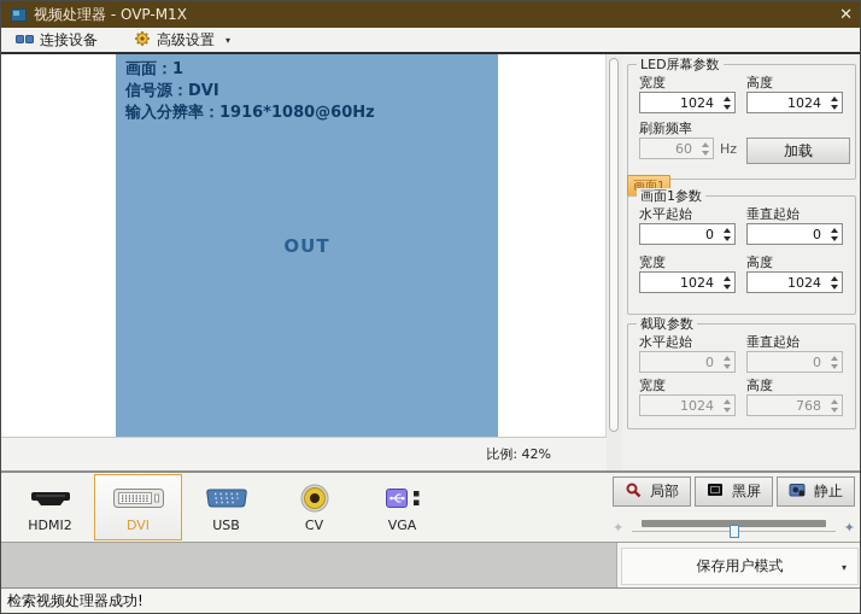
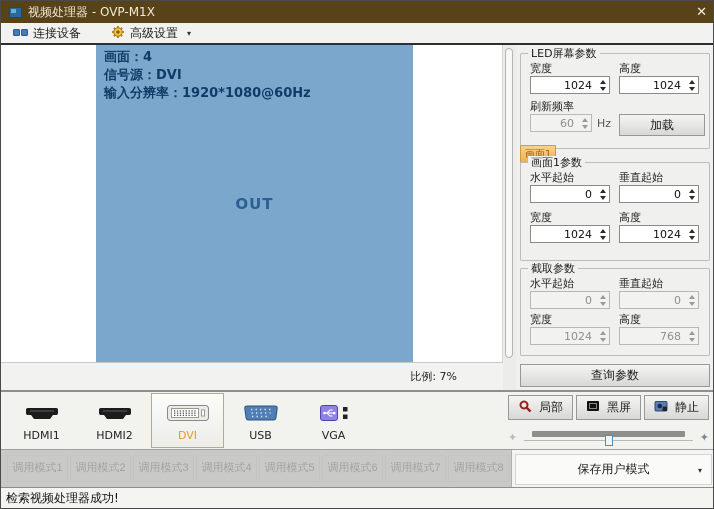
  视频处理器 - OVP-M1X
  ✕
  连接设备
  高级设置
  ▾
- 画面：1
+ 画面：4
  信号源：DVI
- 输入分辨率：1916*1080@60Hz
+ 输入分辨率：1920*1080@60Hz
  OUT
- 比例: 42%
+ 比例: 7%
  LED屏幕参数
  宽度
  1024
  高度
  1024
  刷新频率
  60
  Hz
  加载
  画面1
  画面1参数
  水平起始
  0
  垂直起始
  0
  宽度
  1024
  高度
  1024
  截取参数
  水平起始
  0
  垂直起始
  0
  宽度
  1024
  高度
  768
+ 查询参数
+ HDMI1
  HDMI2
  DVI
  USB
- CV
  VGA
  局部
  黑屏
  静止
  ✦
  ✦
+ 调用模式1
+ 调用模式2
+ 调用模式3
+ 调用模式4
+ 调用模式5
+ 调用模式6
+ 调用模式7
+ 调用模式8
  保存用户模式
  ▾
  检索视频处理器成功!
